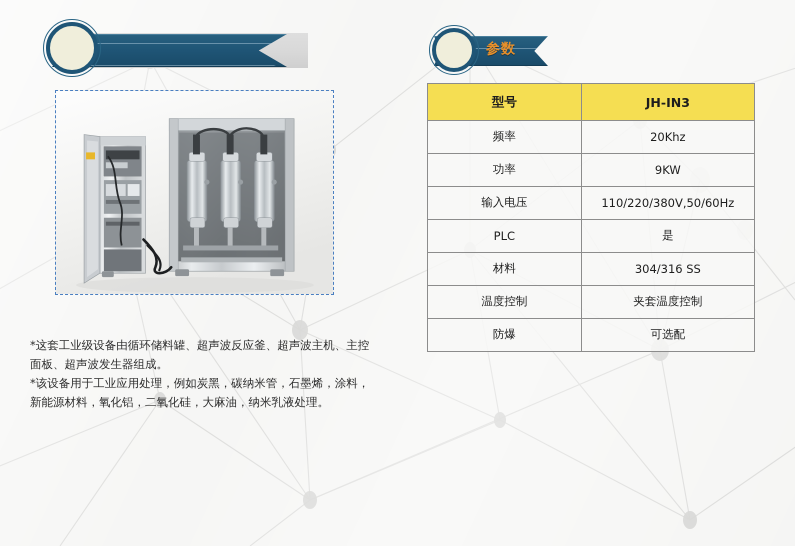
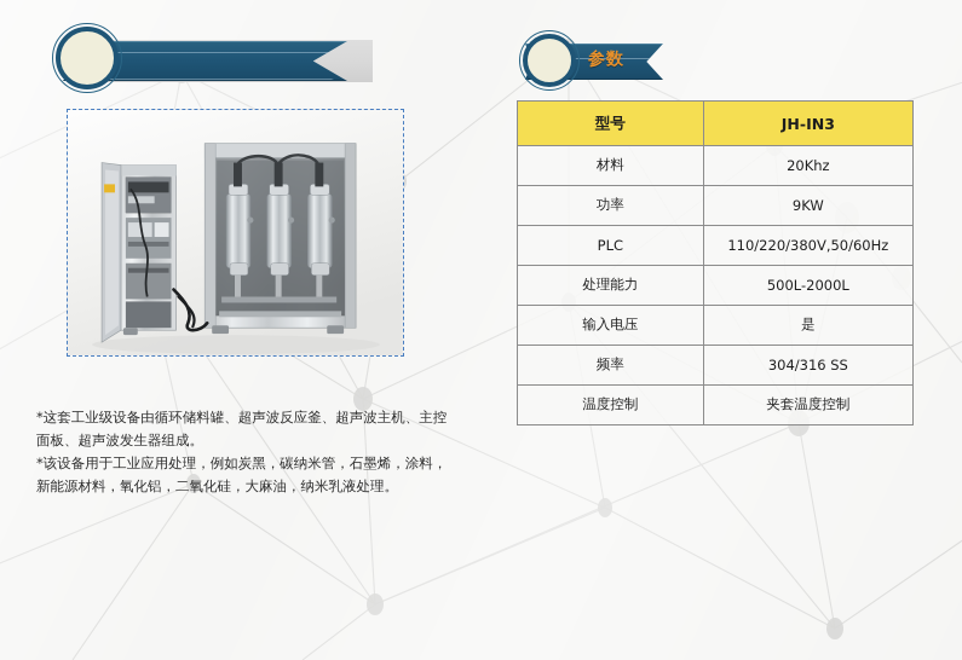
  *这套工业级设备由循环储料罐、超声波反应釜、超声波主机、主控面板、超声波发生器组成。
  *该设备用于工业应用处理，例如炭黑，碳纳米管，石墨烯，涂料，新能源材料，氧化铝，二氧化硅，大麻油，纳米乳液处理。
  参数
  型号	JH-IN3
- 频率	20Khz
+ 材料	20Khz
  功率	9KW
- 输入电压	110/220/380V,50/60Hz
+ PLC	110/220/380V,50/60Hz
+ 处理能力	500L-2000L
- PLC	是
+ 输入电压	是
- 材料	304/316 SS
+ 频率	304/316 SS
  温度控制	夹套温度控制
- 防爆	可选配
